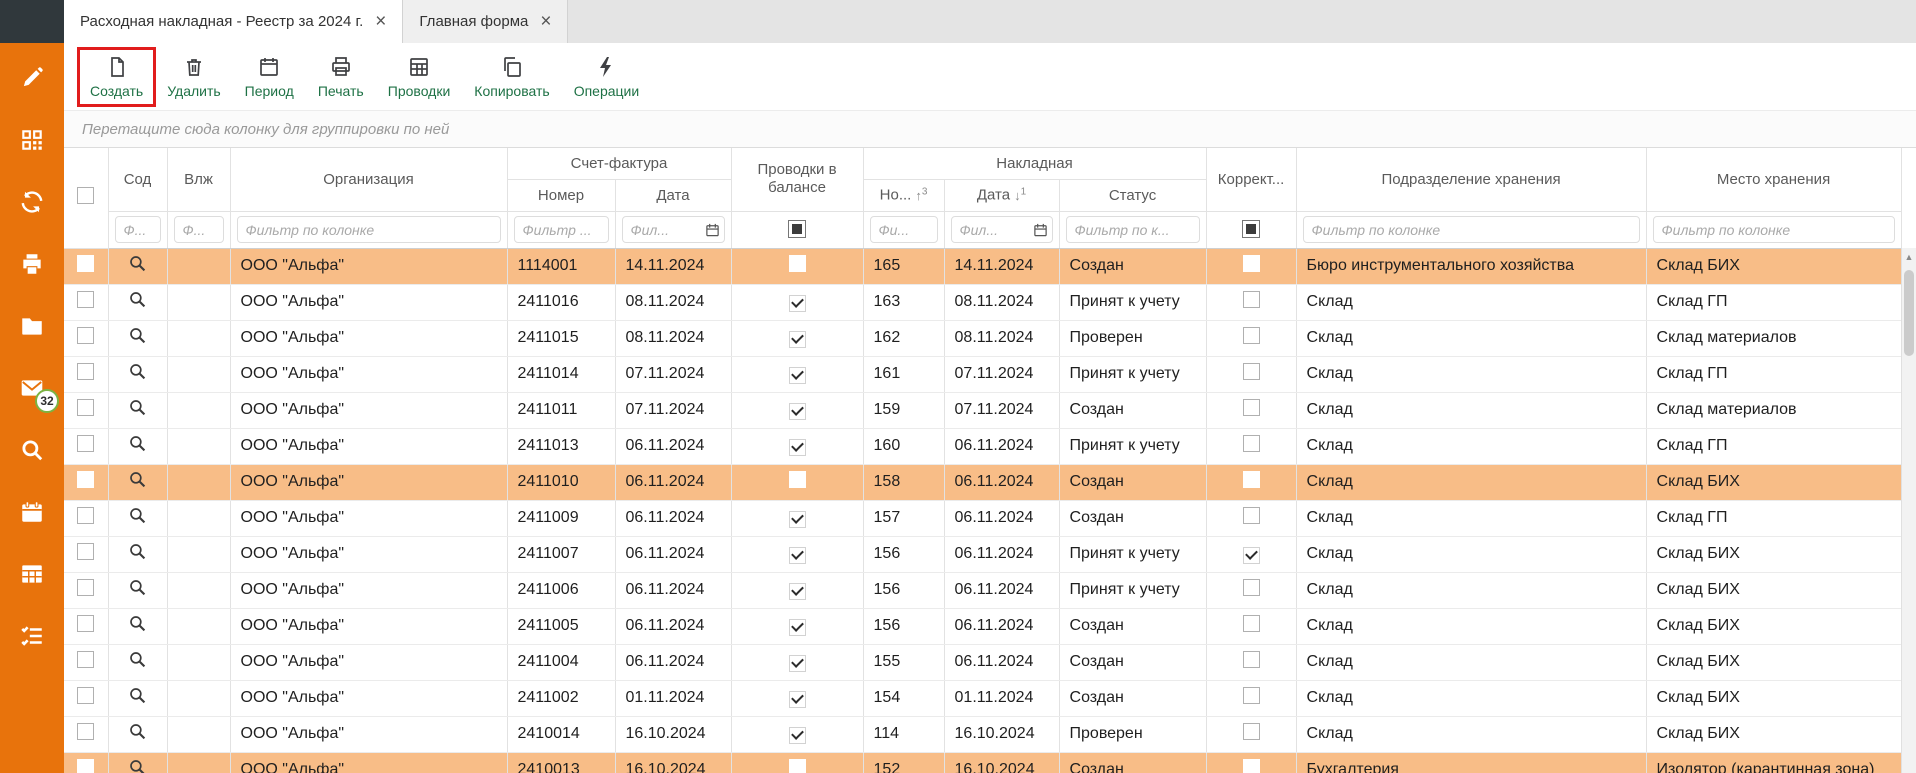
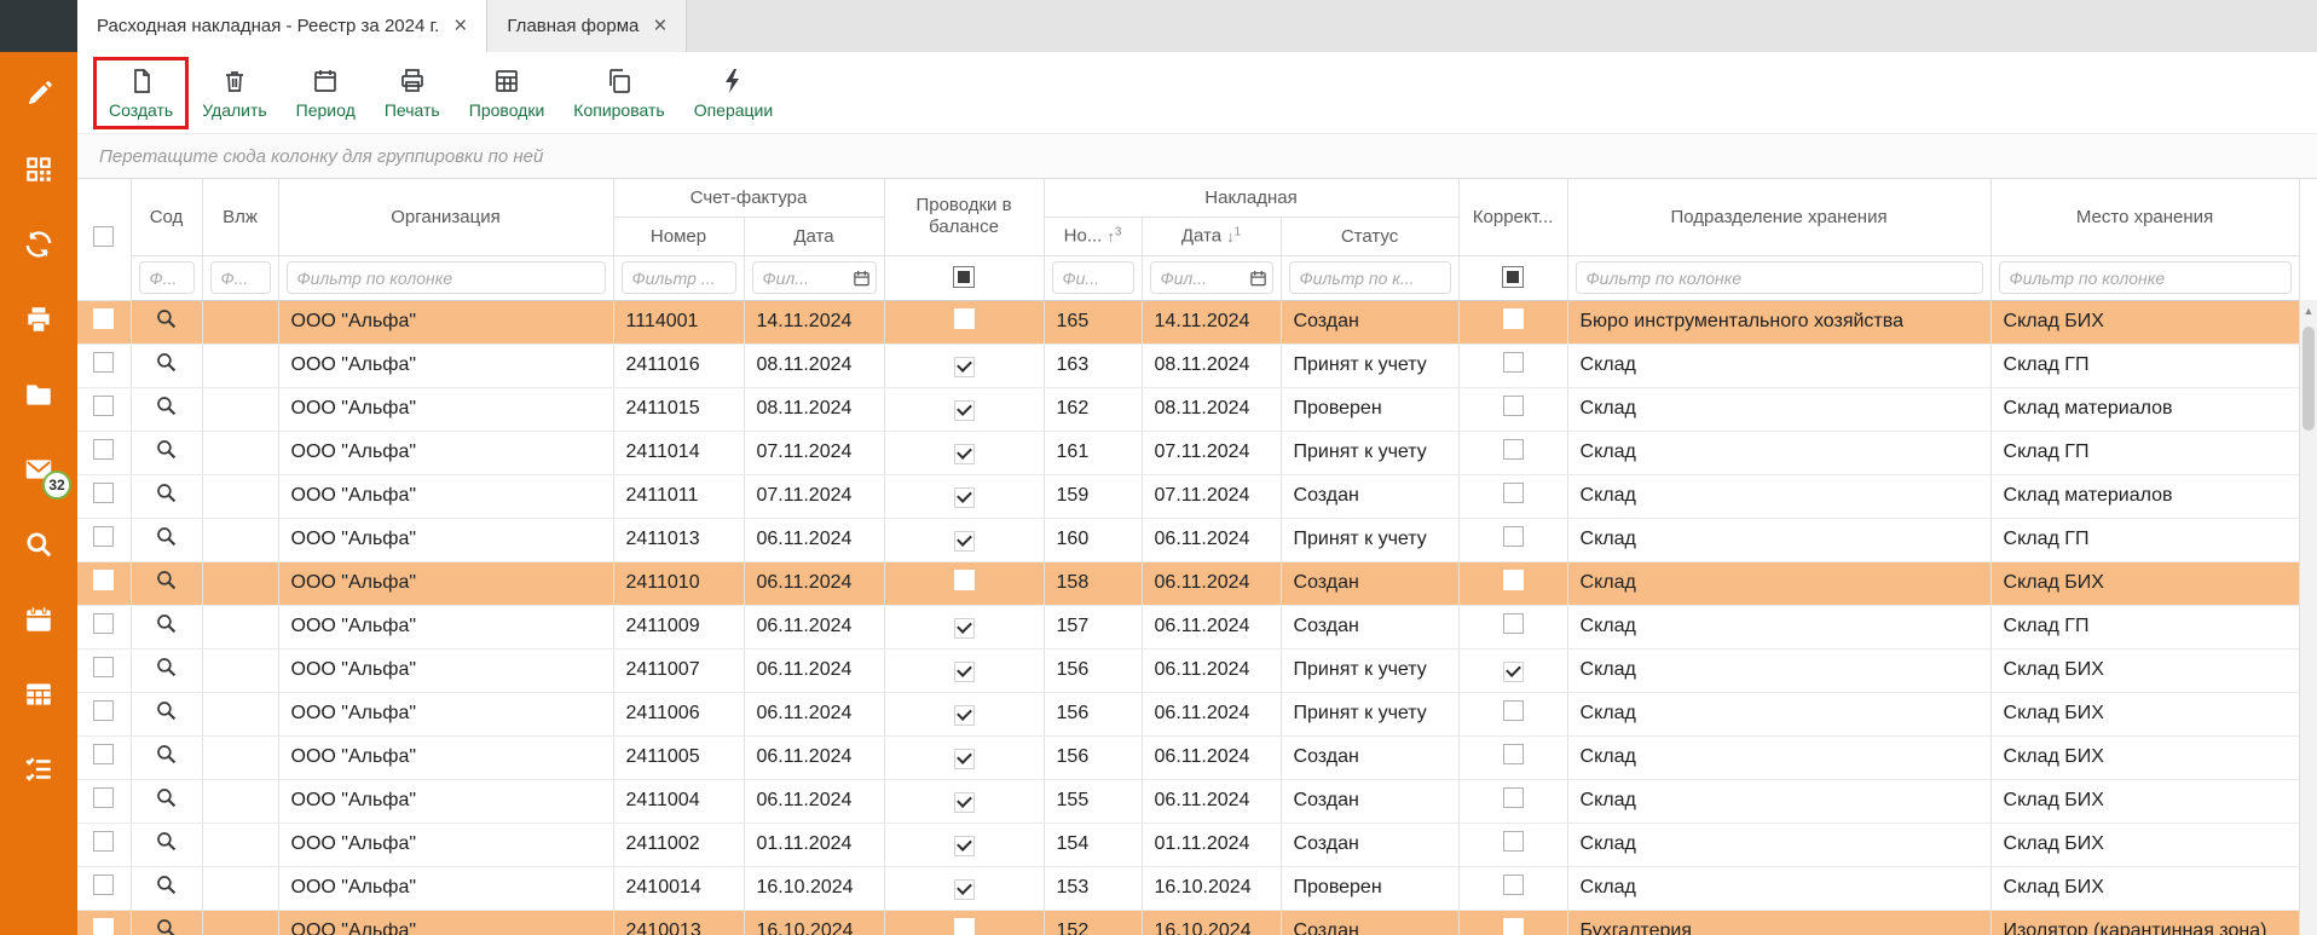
  32
  Расходная накладная - Реестр за 2024 г.
  ×
  Главная форма
  ×
  Создать
  Удалить
  Период
  Печать
  Проводки
  Копировать
  Операции
  Перетащите сюда колонку для группировки по ней
  	Сод	Влж	Организация	Счет-фактура	Проводки в балансе	Накладная	Коррект...	Подразделение хранения	Место хранения
  Номер	Дата	Но... ↑3	Дата ↓1	Статус
  Ф...	Ф...	Фильтр по колонке	Фильтр ...	Фил...		Фи...	Фил...	Фильтр по к...		Фильтр по колонке	Фильтр по колонке
  			ООО "Альфа"	1114001	14.11.2024		165	14.11.2024	Создан		Бюро инструментального хозяйства	Склад БИХ
  			ООО "Альфа"	2411016	08.11.2024		163	08.11.2024	Принят к учету		Склад	Склад ГП
  			ООО "Альфа"	2411015	08.11.2024		162	08.11.2024	Проверен		Склад	Склад материалов
  			ООО "Альфа"	2411014	07.11.2024		161	07.11.2024	Принят к учету		Склад	Склад ГП
  			ООО "Альфа"	2411011	07.11.2024		159	07.11.2024	Создан		Склад	Склад материалов
  			ООО "Альфа"	2411013	06.11.2024		160	06.11.2024	Принят к учету		Склад	Склад ГП
  			ООО "Альфа"	2411010	06.11.2024		158	06.11.2024	Создан		Склад	Склад БИХ
  			ООО "Альфа"	2411009	06.11.2024		157	06.11.2024	Создан		Склад	Склад ГП
  			ООО "Альфа"	2411007	06.11.2024		156	06.11.2024	Принят к учету		Склад	Склад БИХ
  			ООО "Альфа"	2411006	06.11.2024		156	06.11.2024	Принят к учету		Склад	Склад БИХ
  			ООО "Альфа"	2411005	06.11.2024		156	06.11.2024	Создан		Склад	Склад БИХ
  			ООО "Альфа"	2411004	06.11.2024		155	06.11.2024	Создан		Склад	Склад БИХ
  			ООО "Альфа"	2411002	01.11.2024		154	01.11.2024	Создан		Склад	Склад БИХ
- 			ООО "Альфа"	2410014	16.10.2024		114	16.10.2024	Проверен		Склад	Склад БИХ
+ 			ООО "Альфа"	2410014	16.10.2024		153	16.10.2024	Проверен		Склад	Склад БИХ
  			ООО "Альфа"	2410013	16.10.2024		152	16.10.2024	Создан		Бухгалтерия	Изолятор (карантинная зона)
  ▲
